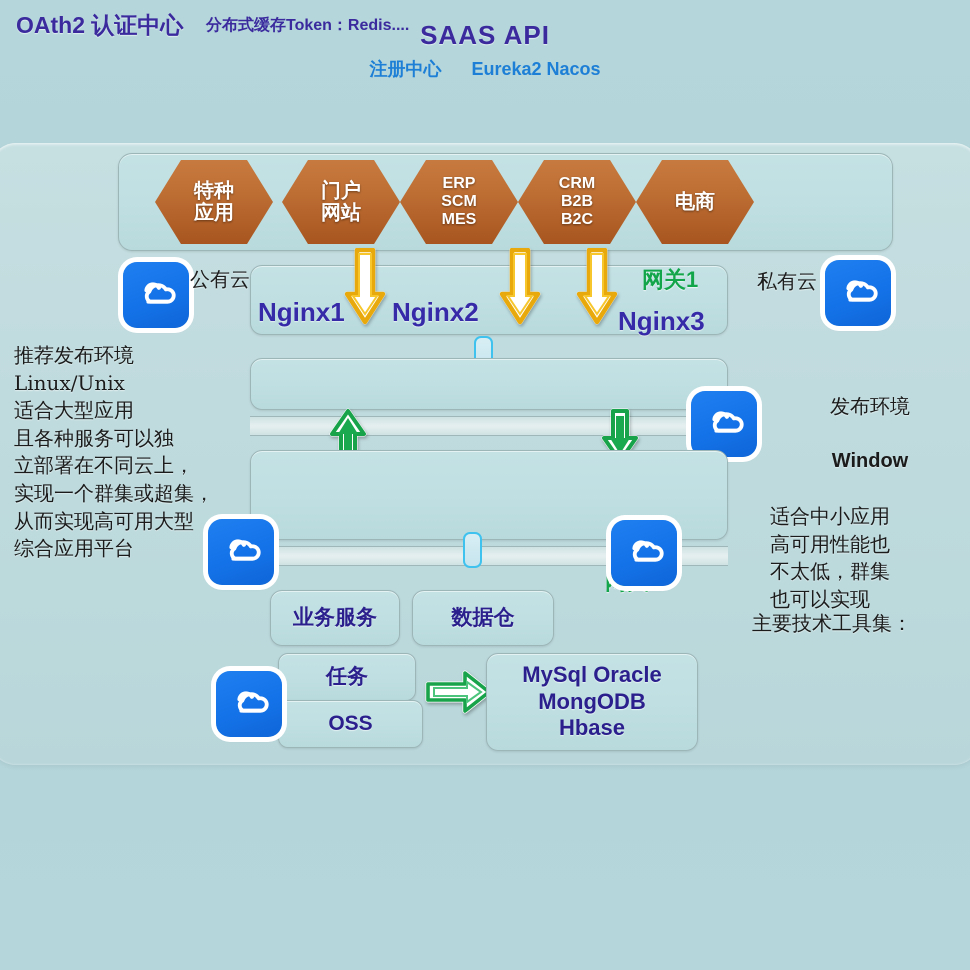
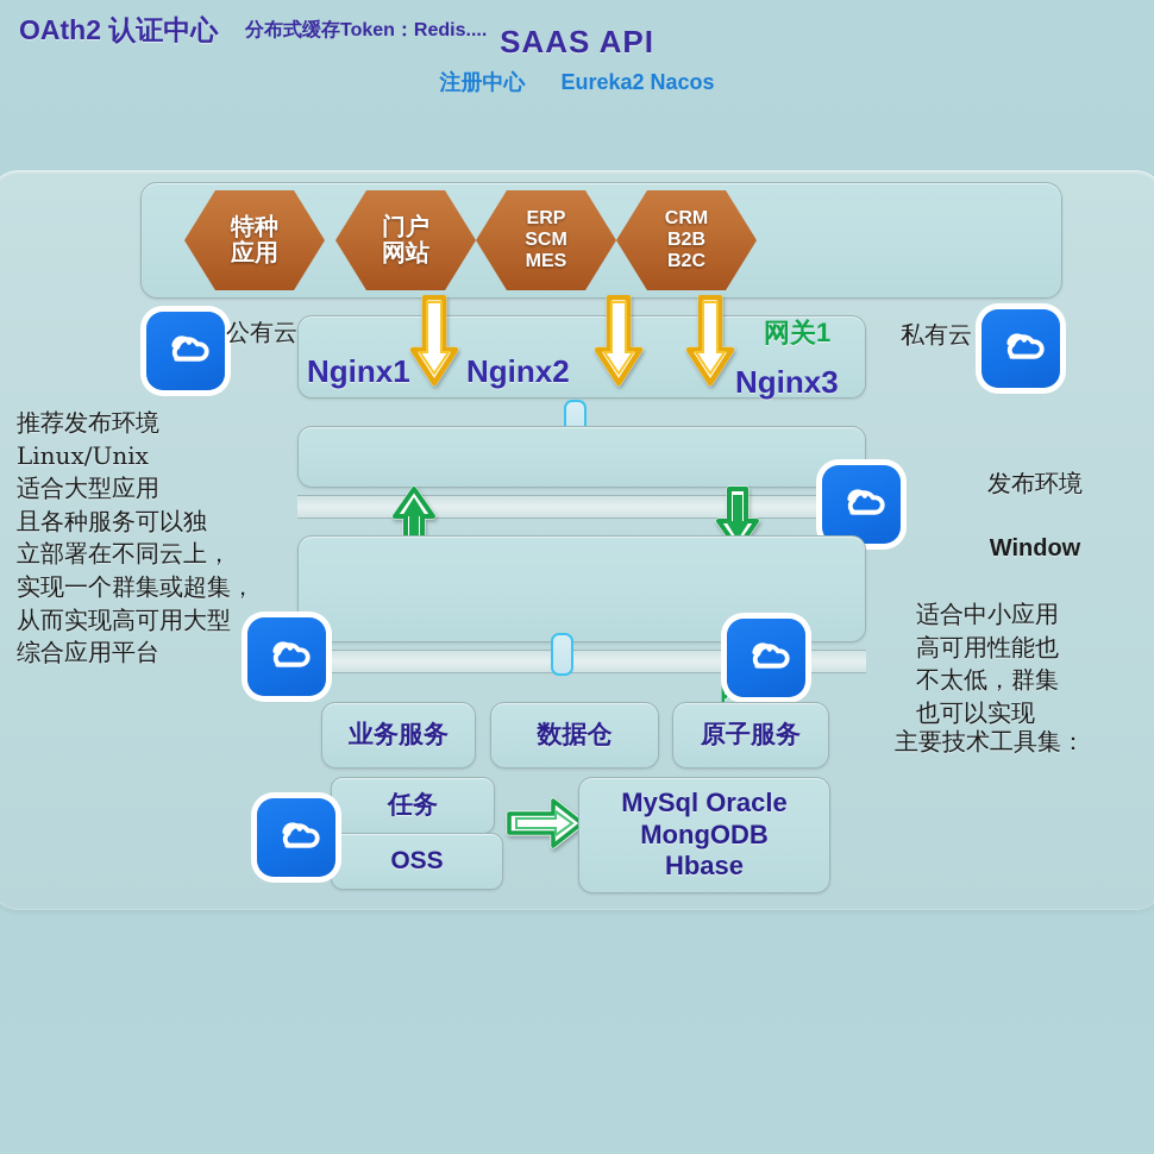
  特种
  应用
  门户
  网站
  ERP
  SCM
  MES
  CRM
  B2B
  B2C
- 电商
  Nginx1
  Nginx2
  Nginx3
  网关1
  公有云
  私有云
  OAth2 认证中心
  分布式缓存Token：Redis....
  SAAS API
  注册中心 Eureka2 Nacos
  业务服务
  数据仓
+ 原子服务
  任务
  OSS
  MySql Oracle
  MongODB
  Hbase
  推荐发布环境
  Linux/Unix
  适合大型应用
  且各种服务可以独
  立部署在不同云上，
  实现一个群集或超集，
  从而实现高可用大型
  综合应用平台
  发布环境
  Window
  适合中小应用
  高可用性能也
  不太低，群集
  也可以实现
  主要技术工具集：
